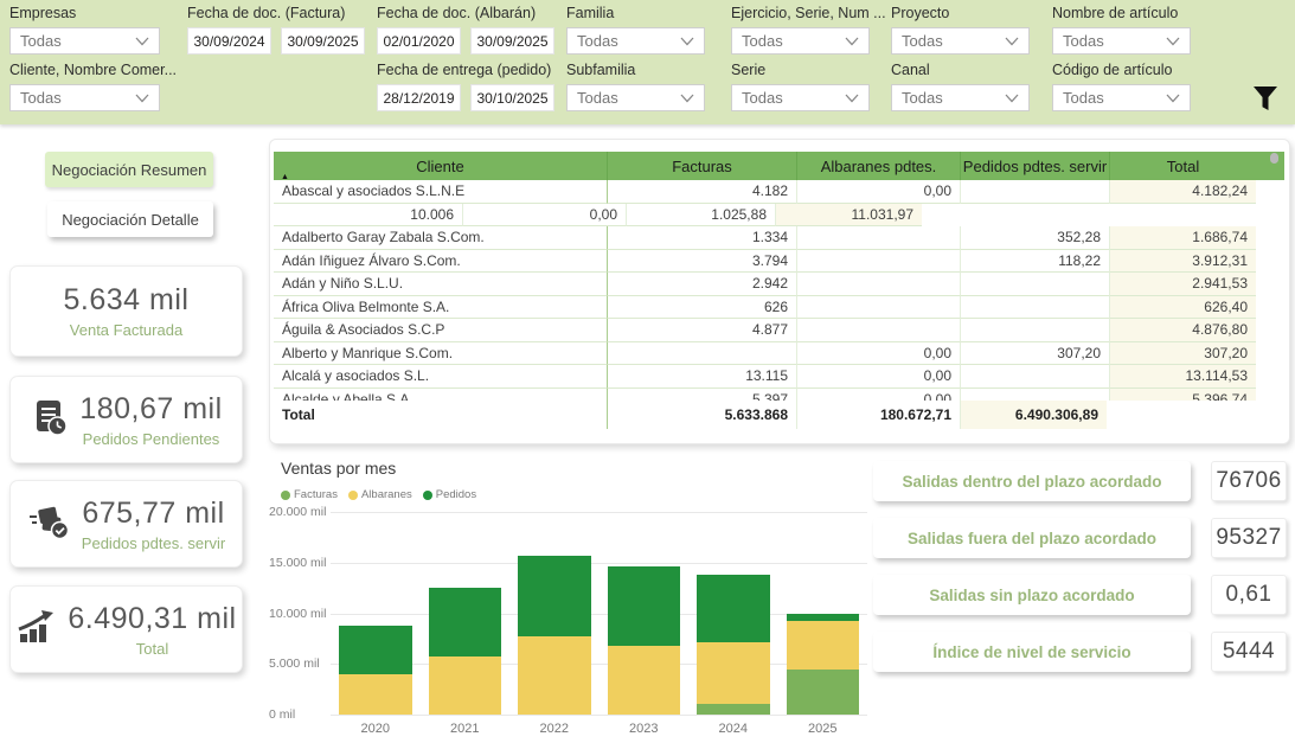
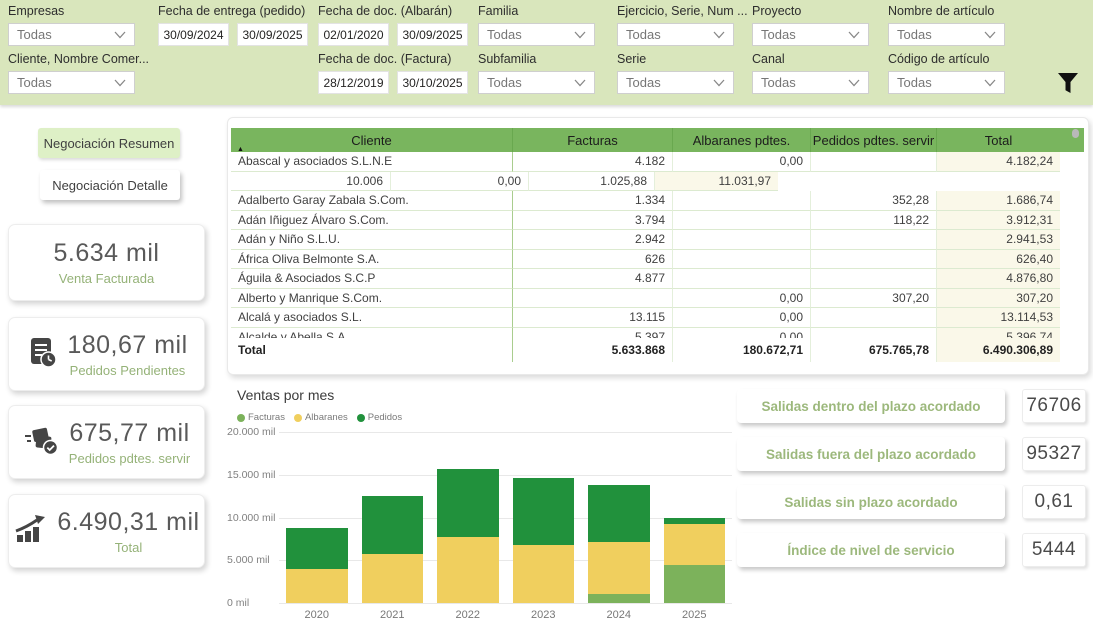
  Empresas
  Todas
- Fecha de doc. (Factura)
+ Fecha de entrega (pedido)
  30/09/2024
  30/09/2025
  Fecha de doc. (Albarán)
  02/01/2020
  30/09/2025
  Familia
  Todas
  Ejercicio, Serie, Num ...
  Todas
  Proyecto
  Todas
  Nombre de artículo
  Todas
  Cliente, Nombre Comer...
  Todas
- Fecha de entrega (pedido)
+ Fecha de doc. (Factura)
  28/12/2019
  30/10/2025
  Subfamilia
  Todas
  Serie
  Todas
  Canal
  Todas
  Código de artículo
  Todas
  Negociación Resumen
  Negociación Detalle
  5.634 mil
  Venta Facturada
  180,67 mil
  Pedidos Pendientes
  675,77 mil
  Pedidos pdtes. servir
  6.490,31 mil
  Total
  Cliente
  Facturas
  Albaranes pdtes.
  Pedidos pdtes. servir
  Total
  Abascal y asociados S.L.N.E
  4.182
  0,00
  4.182,24
  10.006
  0,00
  1.025,88
  11.031,97
  Adalberto Garay Zabala S.Com.
  1.334
  352,28
  1.686,74
  Adán Iñiguez Álvaro S.Com.
  3.794
  118,22
  3.912,31
  Adán y Niño S.L.U.
  2.942
  2.941,53
  África Oliva Belmonte S.A.
  626
  626,40
  Águila & Asociados S.C.P
  4.877
  4.876,80
  Alberto y Manrique S.Com.
  0,00
  307,20
  307,20
  Alcalá y asociados S.L.
  13.115
  0,00
  13.114,53
  Alcalde y Abella S.A.
  5.397
  0,00
  5.396,74
  Total
  5.633.868
  180.672,71
+ 675.765,78
  6.490.306,89
  Ventas por mes
  Facturas
  Albaranes
  Pedidos
  20.000 mil
  15.000 mil
  10.000 mil
  5.000 mil
  0 mil
  2020
  2021
  2022
  2023
  2024
  2025
  Salidas dentro del plazo acordado
  76706
  Salidas fuera del plazo acordado
  95327
  Salidas sin plazo acordado
  0,61
  Índice de nivel de servicio
  5444
